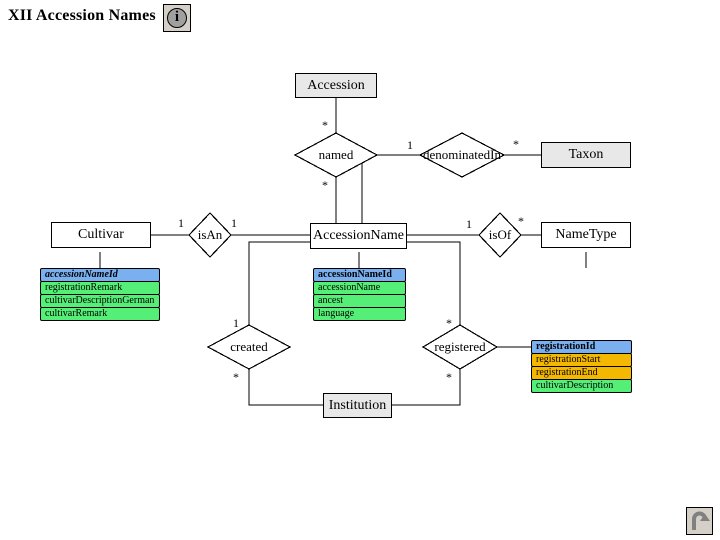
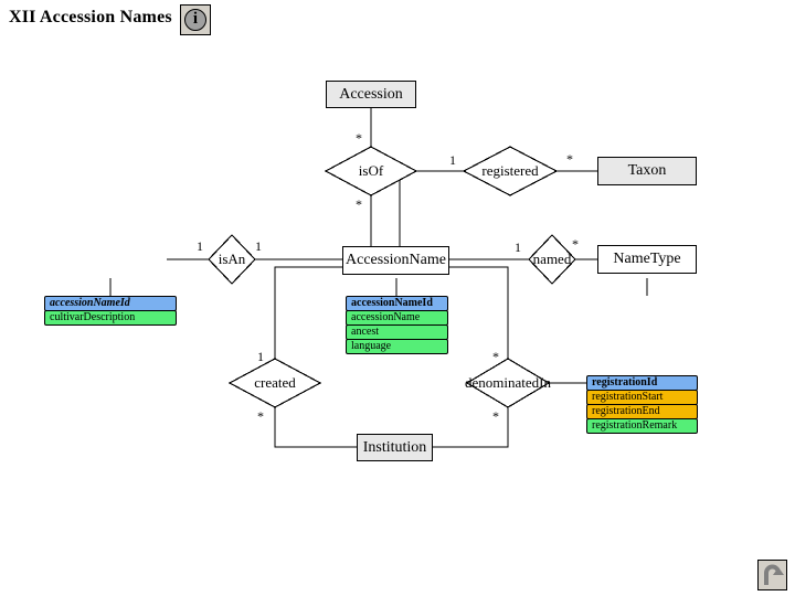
  XII Accession Names
  i
- named
+ isOf
- denominatedIn
+ registered
  isAn
- isOf
+ named
  created
- registered
+ denominatedIn
  Accession
  Taxon
- Cultivar
  AccessionName
  NameType
  Institution
  *
  *
  1
  *
  1
  1
  1
  *
  1
  *
  *
  *
  accessionNameId
- registrationRemark
+ cultivarDescription
- cultivarDescriptionGerman
- cultivarRemark
  accessionNameId
  accessionName
  ancest
  language
  registrationId
  registrationStart
  registrationEnd
- cultivarDescription
+ registrationRemark
